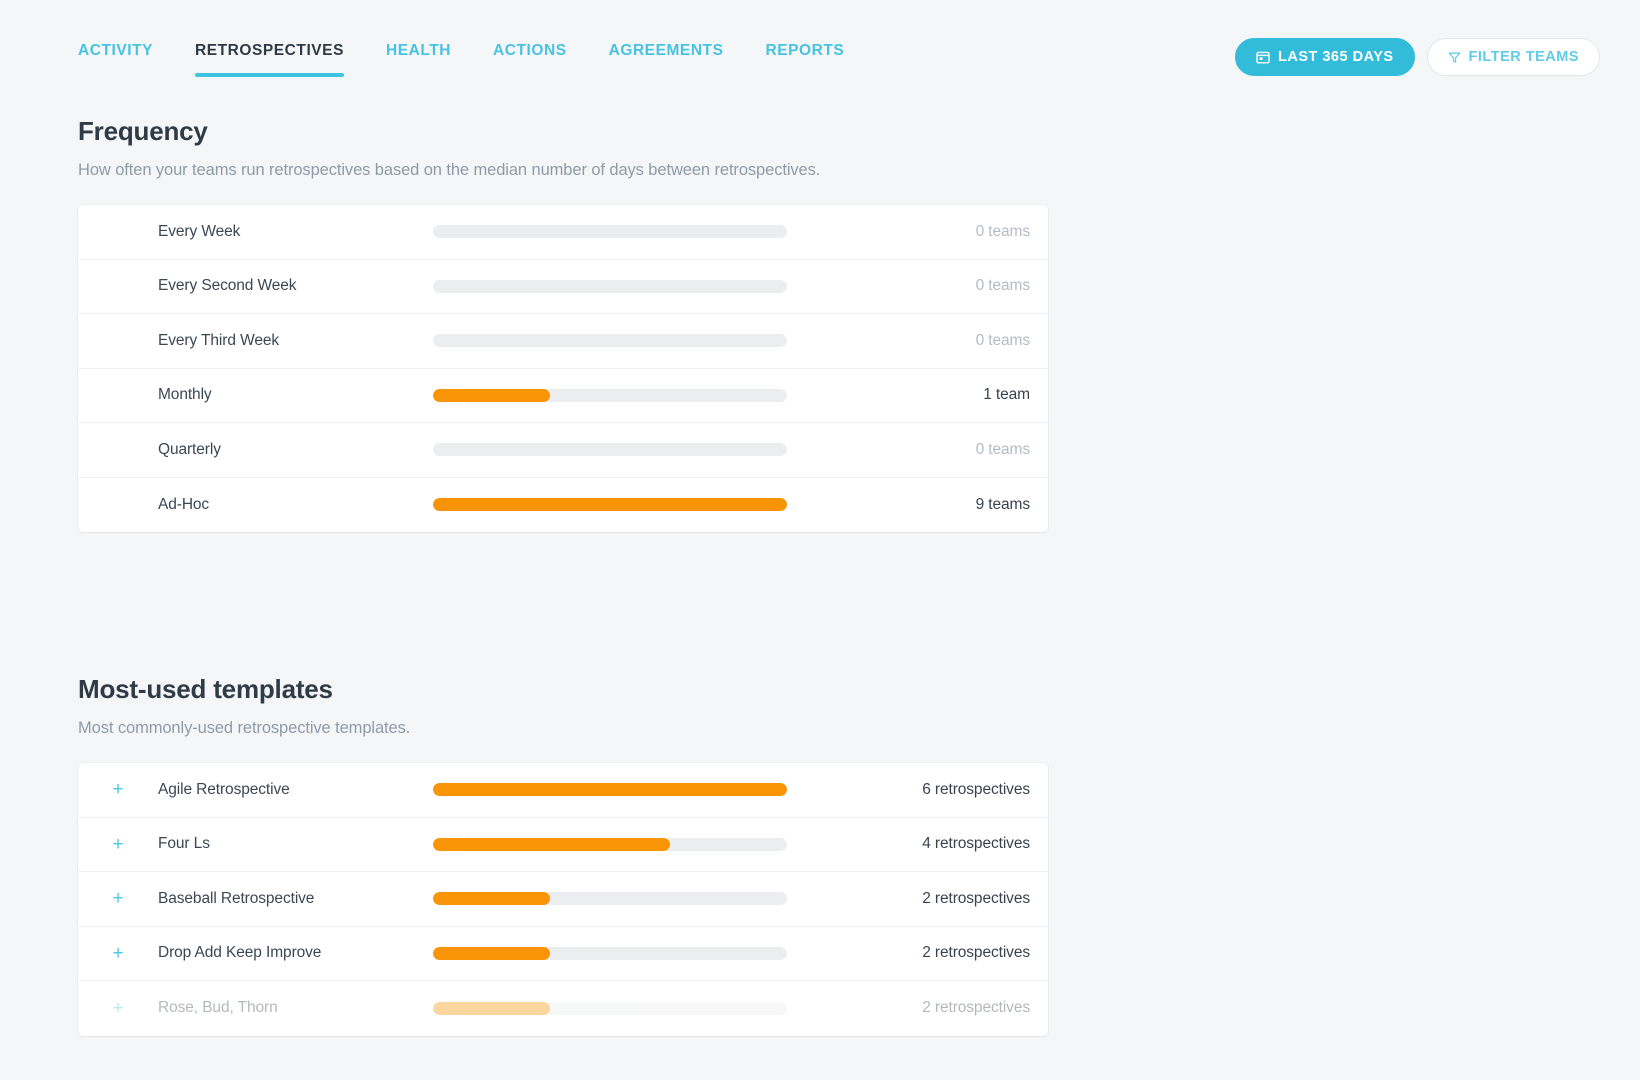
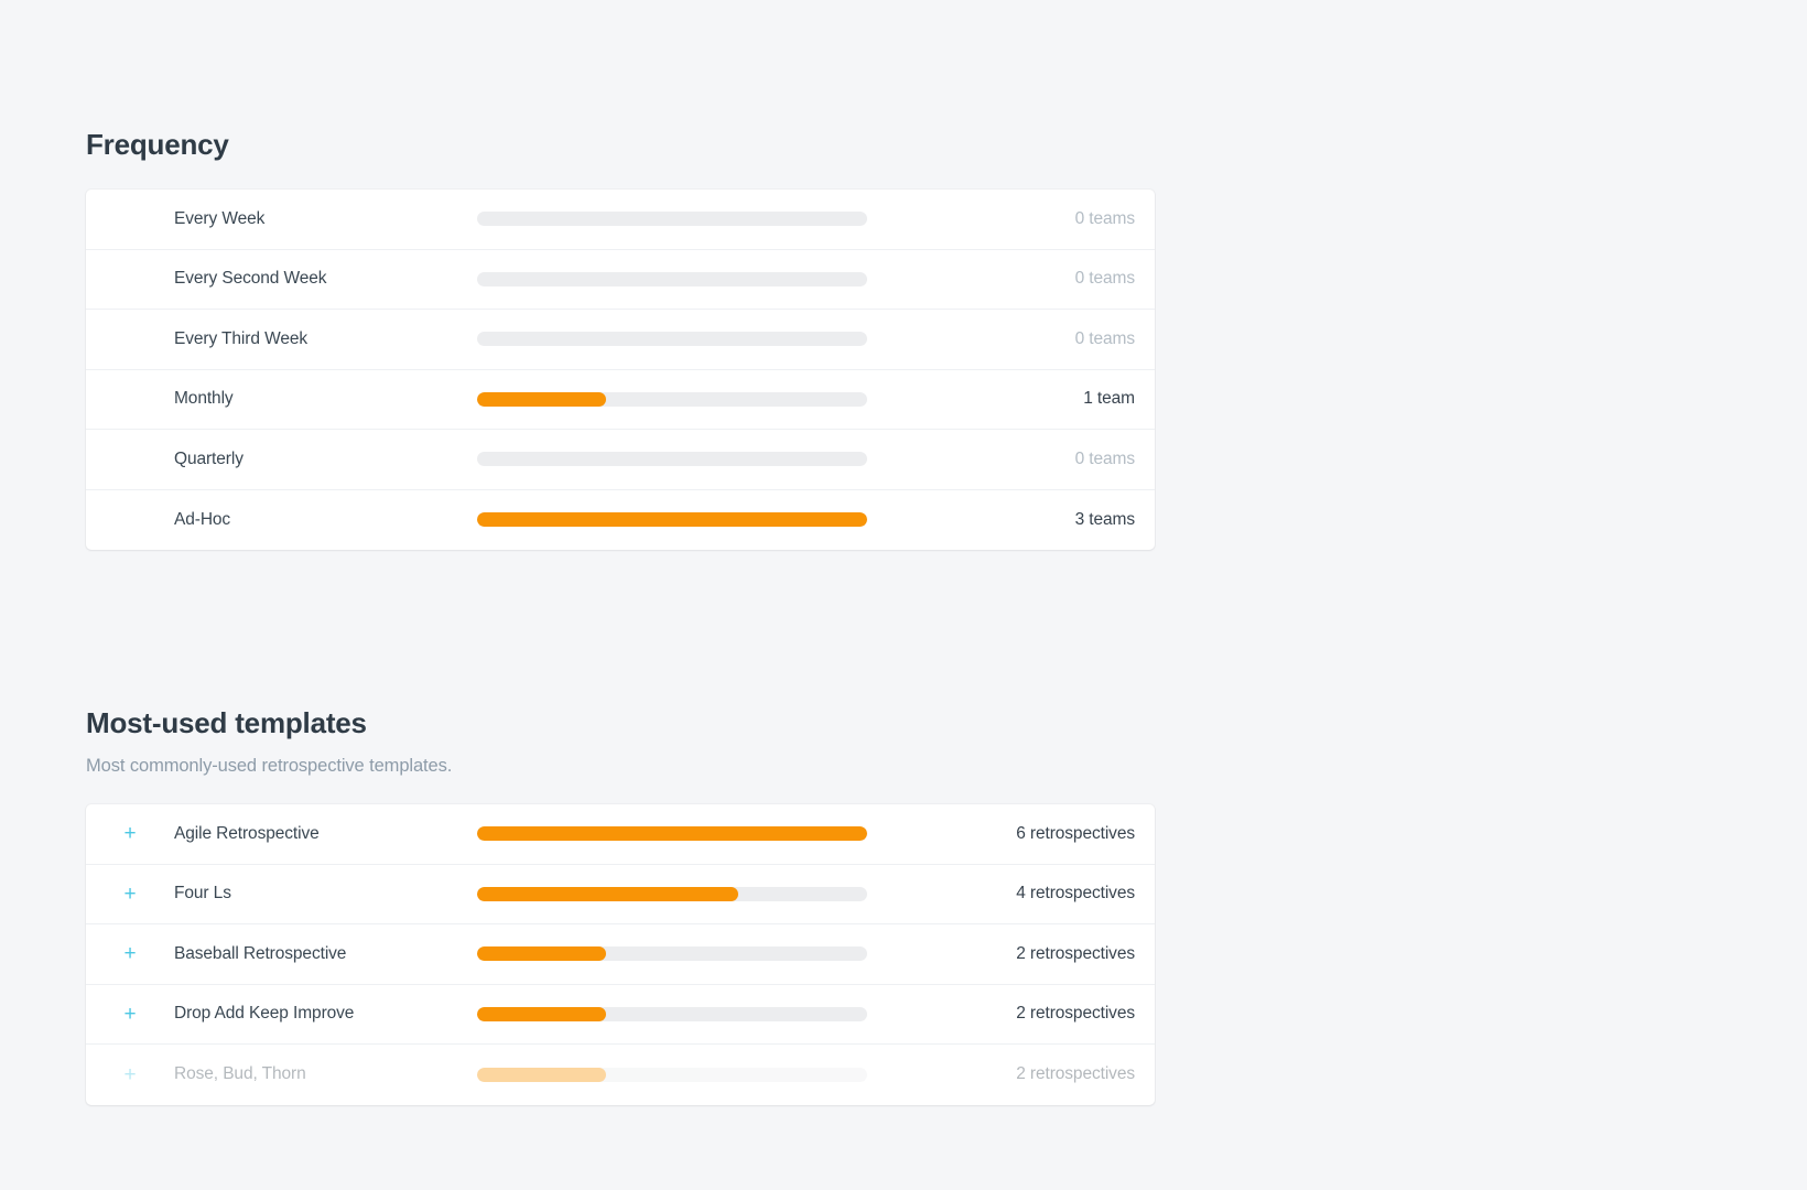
- ACTIVITY
- RETROSPECTIVES
- HEALTH
- ACTIONS
- AGREEMENTS
- REPORTS
- LAST 365 DAYS
- FILTER TEAMS
  Frequency
- How often your teams run retrospectives based on the median number of days between retrospectives.
  Every Week
  0 teams
  Every Second Week
  0 teams
  Every Third Week
  0 teams
  Monthly
  1 team
  Quarterly
  0 teams
  Ad-Hoc
- 9 teams
+ 3 teams
  Most-used templates
  Most commonly-used retrospective templates.
  +
  Agile Retrospective
  6 retrospectives
  +
  Four Ls
  4 retrospectives
  +
  Baseball Retrospective
  2 retrospectives
  +
  Drop Add Keep Improve
  2 retrospectives
  +
  Rose, Bud, Thorn
  2 retrospectives
